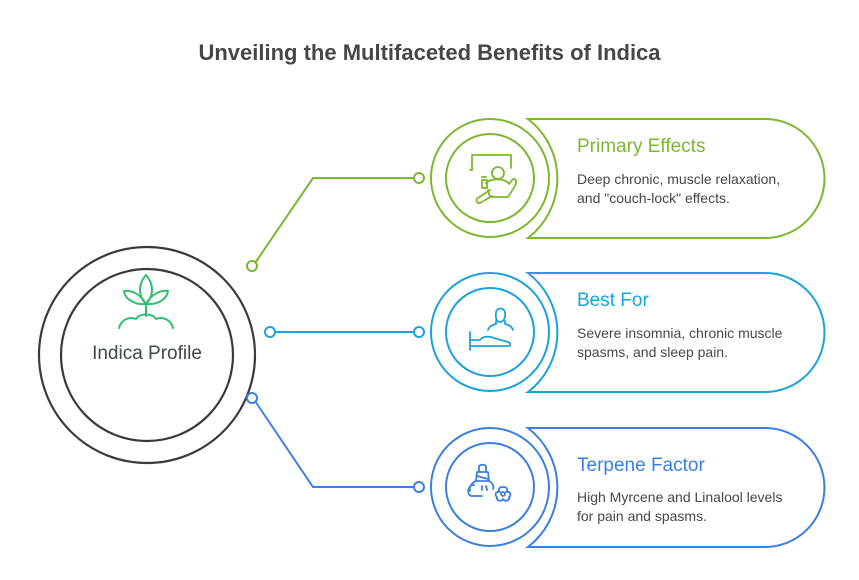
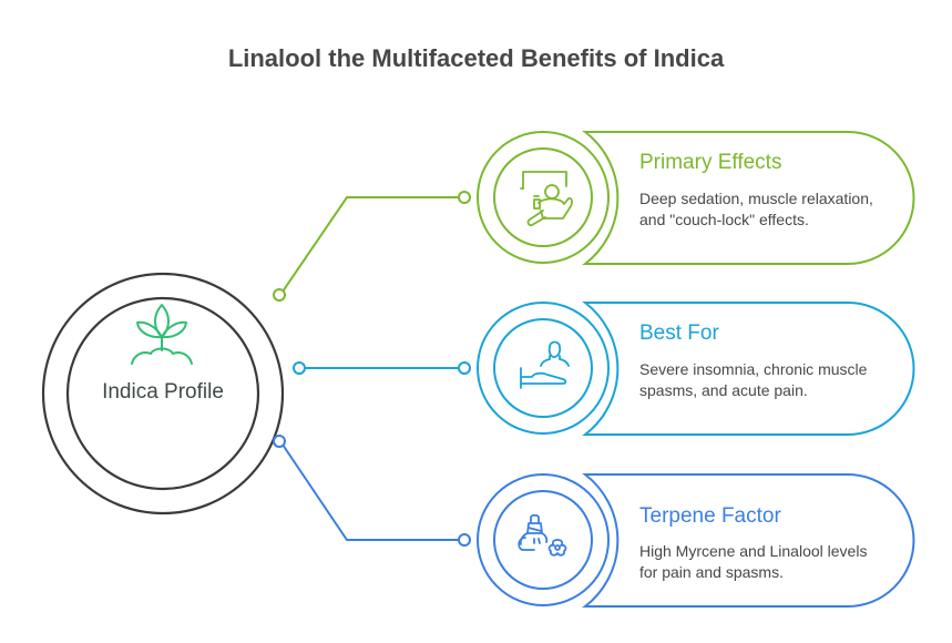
- Unveiling the Multifaceted Benefits of Indica
+ Linalool the Multifaceted Benefits of Indica
  Indica Profile
  Primary Effects
- Deep chronic, muscle relaxation, and "couch-lock" effects.
+ Deep sedation, muscle relaxation, and "couch-lock" effects.
  Best For
- Severe insomnia, chronic muscle spasms, and sleep pain.
+ Severe insomnia, chronic muscle spasms, and acute pain.
  Terpene Factor
  High Myrcene and Linalool levels for pain and spasms.
